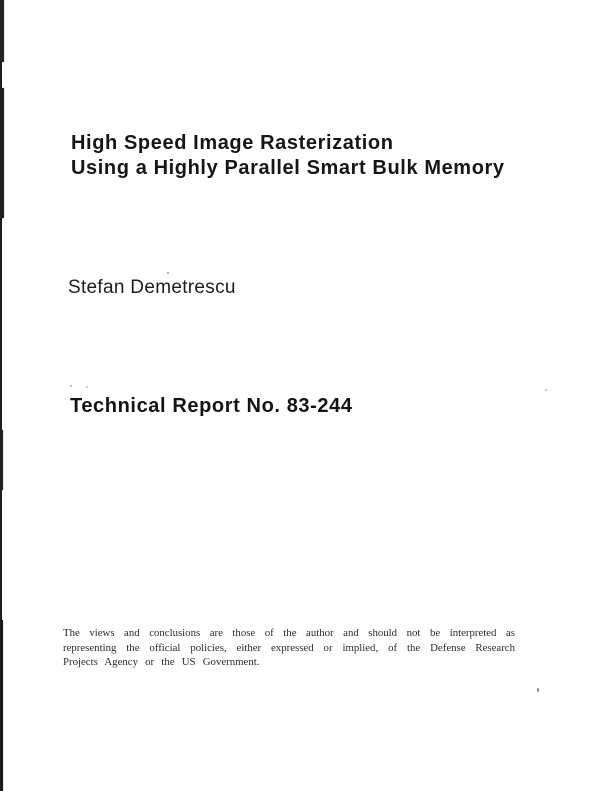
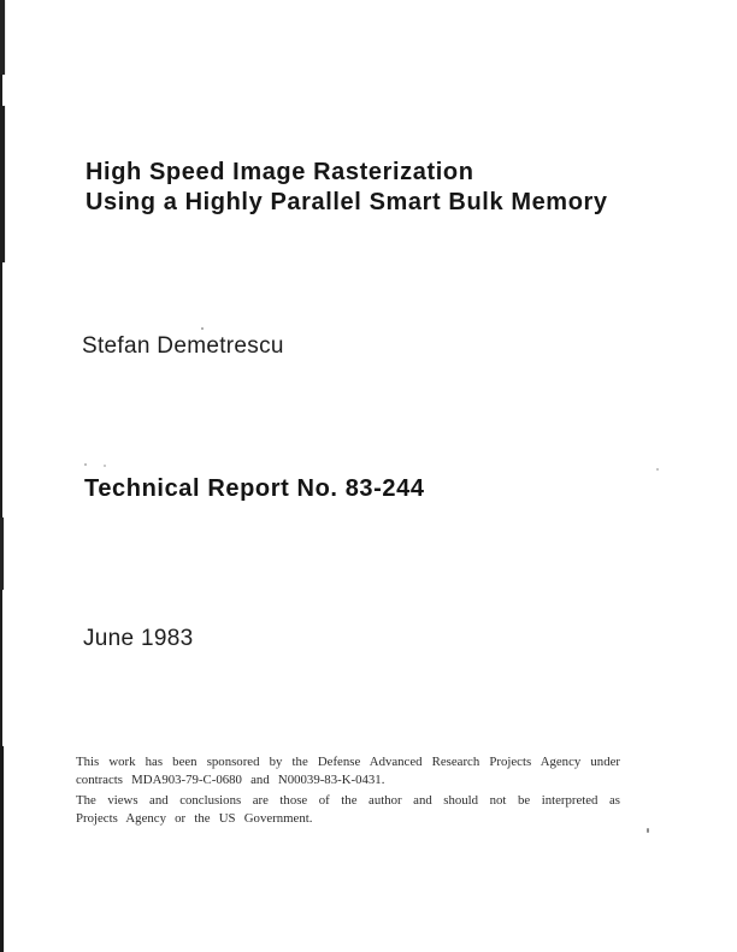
  High Speed Image Rasterization
  Using a Highly Parallel Smart Bulk Memory
  Stefan Demetrescu
  Technical Report No. 83-244
+ June 1983
+ This work has been sponsored by the Defense Advanced Research Projects Agency under
+ contracts MDA903-79-C-0680 and N00039-83-K-0431.
  The views and conclusions are those of the author and should not be interpreted as
- representing the official policies, either expressed or implied, of the Defense Research
  Projects Agency or the US Government.
